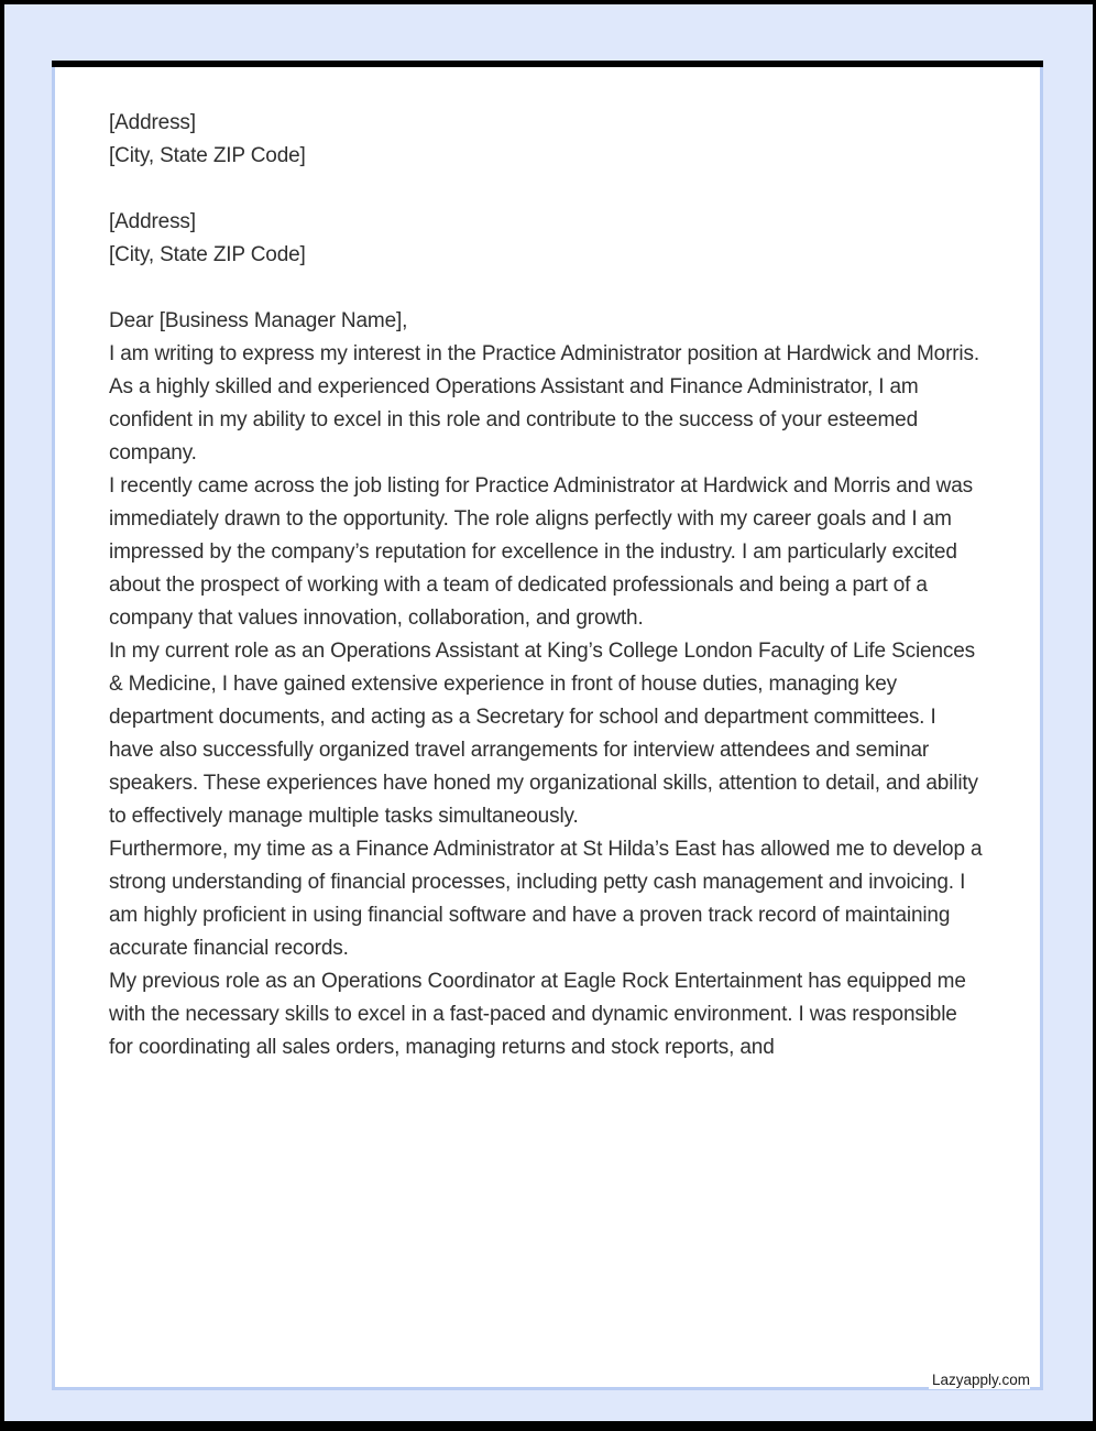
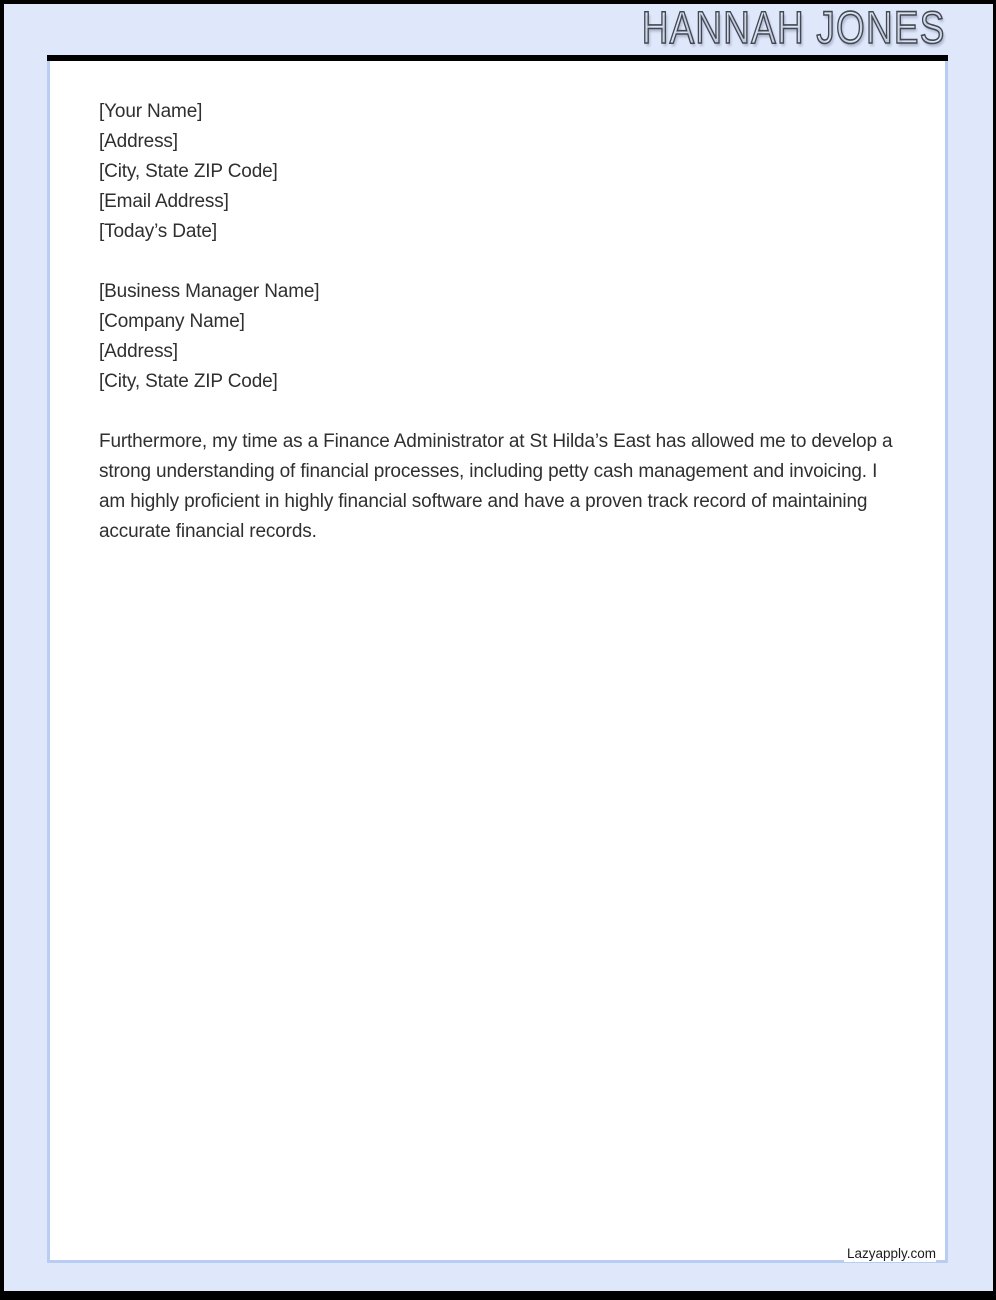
+ HANNAH JONES
+ [Your Name]
  [Address]
  [City, State ZIP Code]
+ [Email Address]
+ [Today’s Date]
+ [Business Manager Name]
+ [Company Name]
  [Address]
  [City, State ZIP Code]
- Dear [Business Manager Name],
- I am writing to express my interest in the Practice Administrator position at Hardwick and Morris. As a highly skilled and experienced Operations Assistant and Finance Administrator, I am confident in my ability to excel in this role and contribute to the success of your esteemed company.
- I recently came across the job listing for Practice Administrator at Hardwick and Morris and was immediately drawn to the opportunity. The role aligns perfectly with my career goals and I am impressed by the company’s reputation for excellence in the industry. I am particularly excited about the prospect of working with a team of dedicated professionals and being a part of a company that values innovation, collaboration, and growth.
- In my current role as an Operations Assistant at King’s College London Faculty of Life Sciences & Medicine, I have gained extensive experience in front of house duties, managing key department documents, and acting as a Secretary for school and department committees. I have also successfully organized travel arrangements for interview attendees and seminar speakers. These experiences have honed my organizational skills, attention to detail, and ability to effectively manage multiple tasks simultaneously.
- Furthermore, my time as a Finance Administrator at St Hilda’s East has allowed me to develop a strong understanding of financial processes, including petty cash management and invoicing. I am highly proficient in using financial software and have a proven track record of maintaining accurate financial records.
+ Furthermore, my time as a Finance Administrator at St Hilda’s East has allowed me to develop a strong understanding of financial processes, including petty cash management and invoicing. I am highly proficient in highly financial software and have a proven track record of maintaining accurate financial records.
- My previous role as an Operations Coordinator at Eagle Rock Entertainment has equipped me with the necessary skills to excel in a fast-paced and dynamic environment. I was responsible for coordinating all sales orders, managing returns and stock reports, and
  Lazyapply.com
